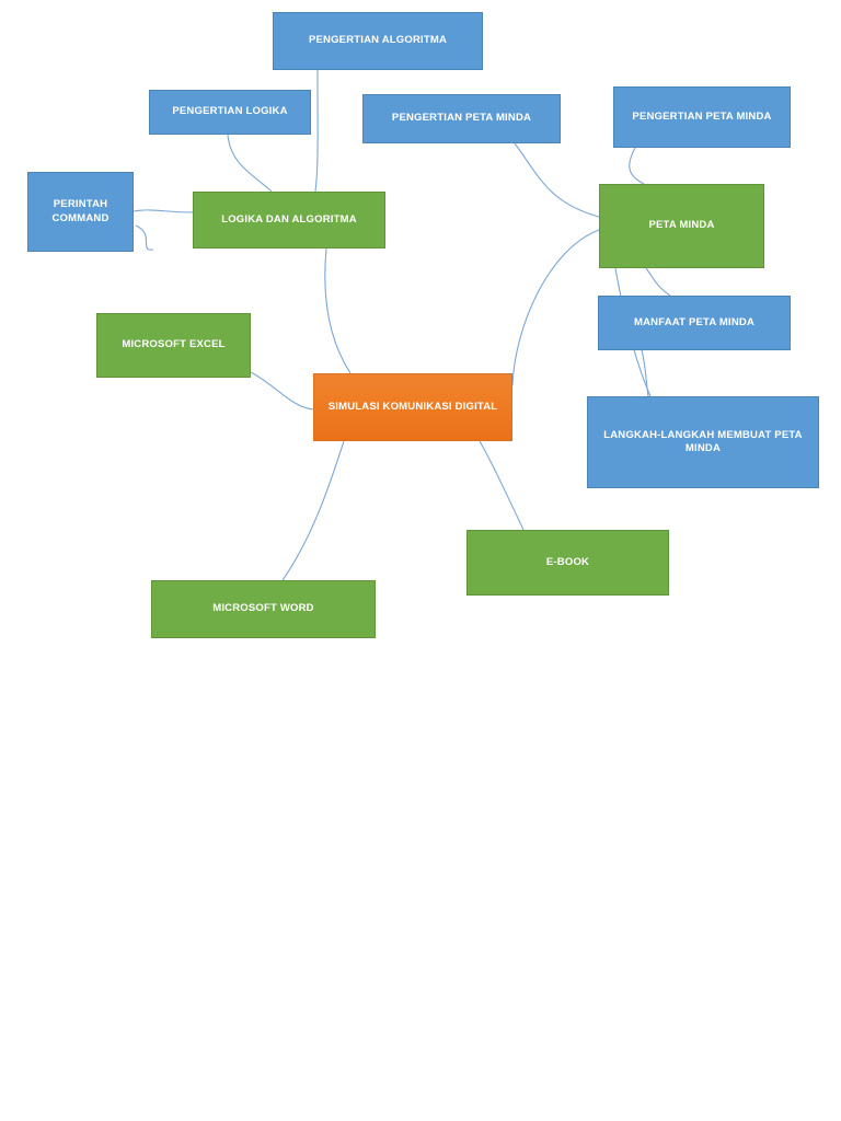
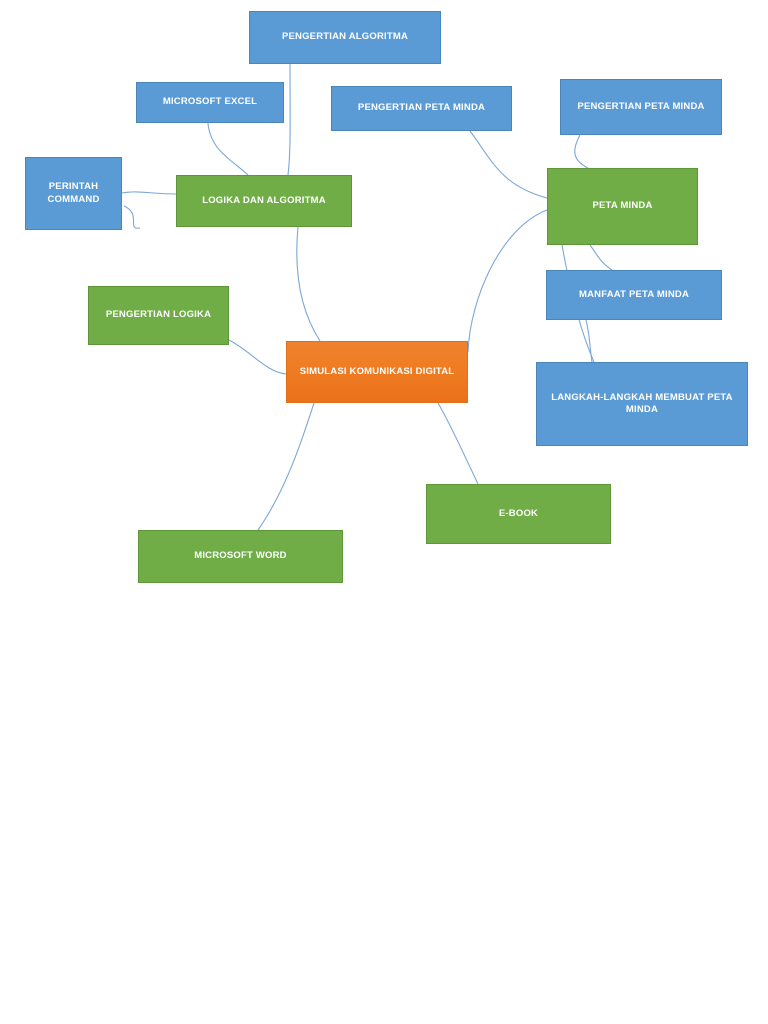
  PENGERTIAN ALGORITMA
- PENGERTIAN LOGIKA
+ MICROSOFT EXCEL
  PENGERTIAN PETA MINDA
  PENGERTIAN PETA MINDA
  PERINTAH COMMAND
  LOGIKA DAN ALGORITMA
  PETA MINDA
  MANFAAT PETA MINDA
- MICROSOFT EXCEL
+ PENGERTIAN LOGIKA
  SIMULASI KOMUNIKASI DIGITAL
  LANGKAH-LANGKAH MEMBUAT PETA MINDA
  E-BOOK
  MICROSOFT WORD
